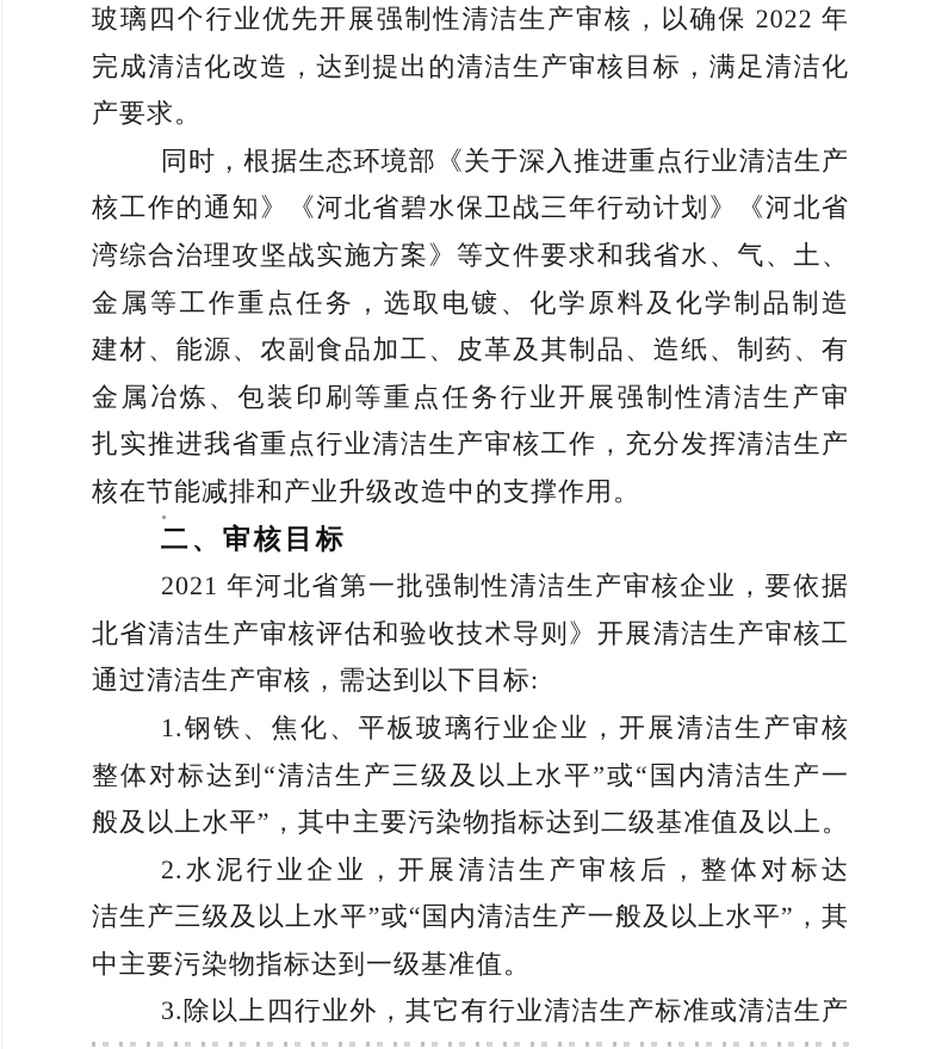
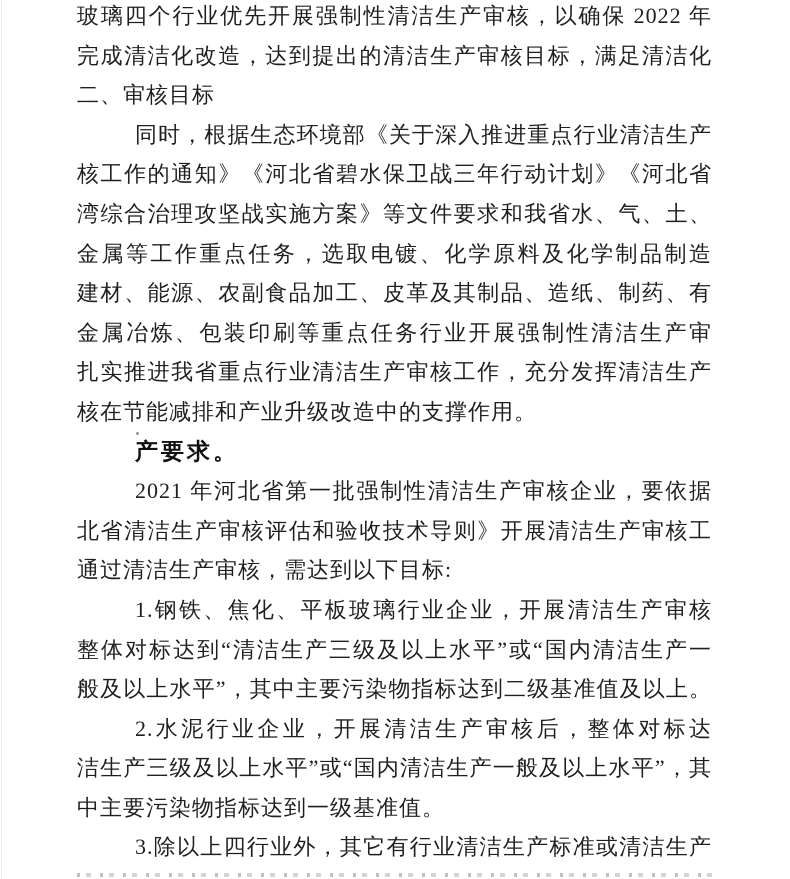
  玻璃四个行业优先开展强制性清洁生产审核，以确保 2022 年
  完成清洁化改造，达到提出的清洁生产审核目标，满足清洁化
- 产要求。
+ 二、审核目标
  同时，根据生态环境部《关于深入推进重点行业清洁生产
  核工作的通知》《河北省碧水保卫战三年行动计划》《河北省
  湾综合治理攻坚战实施方案》等文件要求和我省水、气、土、
  金属等工作重点任务，选取电镀、化学原料及化学制品制造
  建材、能源、农副食品加工、皮革及其制品、造纸、制药、有
  金属冶炼、包装印刷等重点任务行业开展强制性清洁生产审
  扎实推进我省重点行业清洁生产审核工作，充分发挥清洁生产
  核在节能减排和产业升级改造中的支撑作用。
- 二、审核目标
+ 产要求。
  2021 年河北省第一批强制性清洁生产审核企业，要依据
  北省清洁生产审核评估和验收技术导则》开展清洁生产审核工
  通过清洁生产审核，需达到以下目标:
  1.钢铁、焦化、平板玻璃行业企业，开展清洁生产审核
  整体对标达到“清洁生产三级及以上水平”或“国内清洁生产一
  般及以上水平”，其中主要污染物指标达到二级基准值及以上。
  2.水泥行业企业，开展清洁生产审核后，整体对标达
  洁生产三级及以上水平”或“国内清洁生产一般及以上水平”，其
  中主要污染物指标达到一级基准值。
  3.除以上四行业外，其它有行业清洁生产标准或清洁生产
